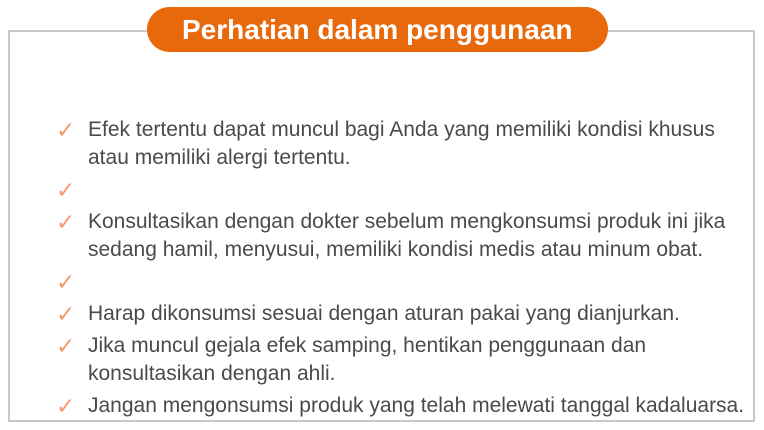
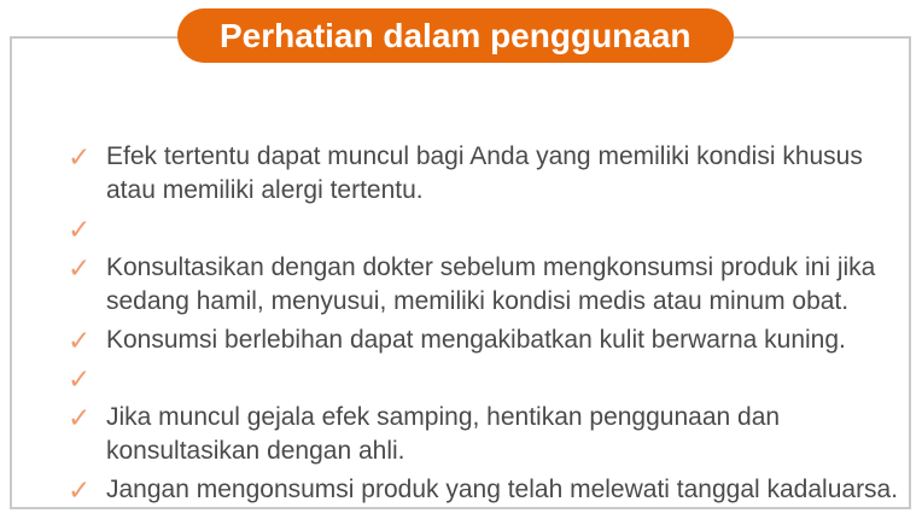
  ✓
  Efek tertentu dapat muncul bagi Anda yang memiliki kondisi khusus
  atau memiliki alergi tertentu.
  ✓
  ✓
  Konsultasikan dengan dokter sebelum mengkonsumsi produk ini jika
  sedang hamil, menyusui, memiliki kondisi medis atau minum obat.
  ✓
+ Konsumsi berlebihan dapat mengakibatkan kulit berwarna kuning.
  ✓
- Harap dikonsumsi sesuai dengan aturan pakai yang dianjurkan.
  ✓
  Jika muncul gejala efek samping, hentikan penggunaan dan
  konsultasikan dengan ahli.
  ✓
  Jangan mengonsumsi produk yang telah melewati tanggal kadaluarsa.
  Perhatian dalam penggunaan
